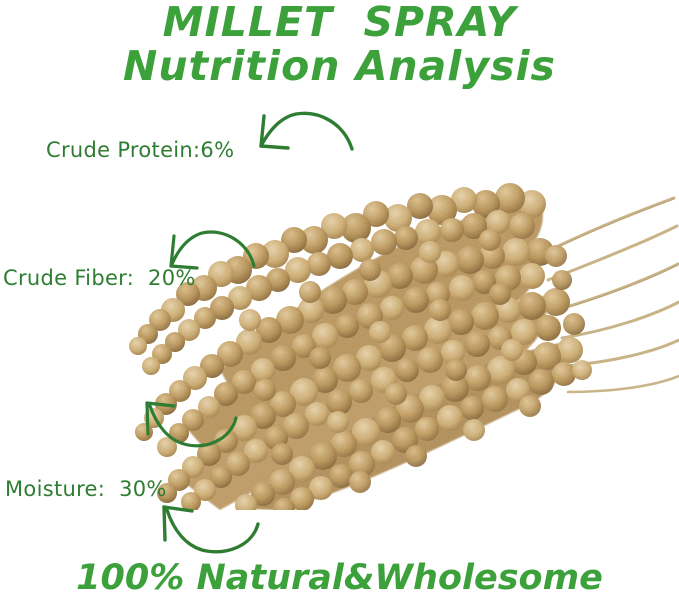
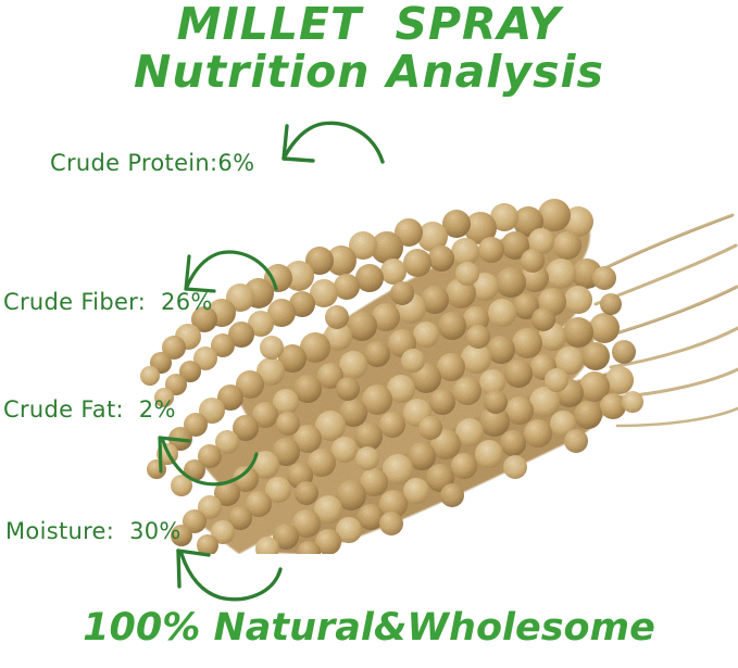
  MILLET SPRAY
  Nutrition Analysis
  Crude Protein:6%
- Crude Fiber: 20%
+ Crude Fiber: 26%
+ Crude Fat: 2%
  Moisture: 30%
  100% Natural&Wholesome
